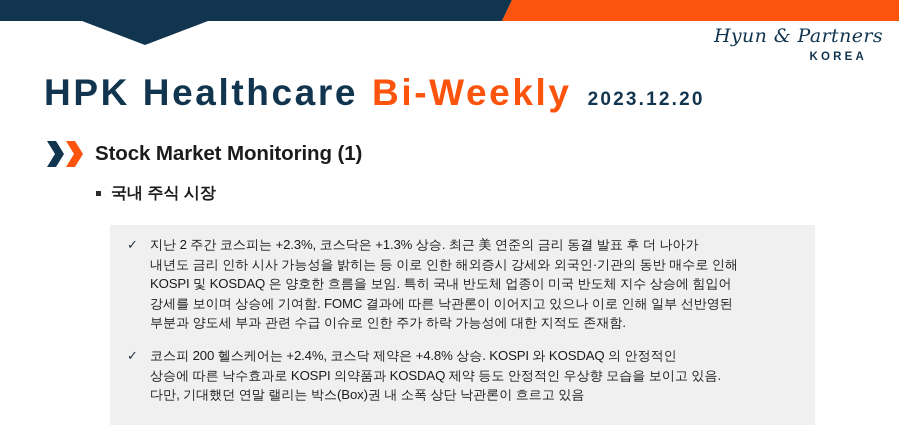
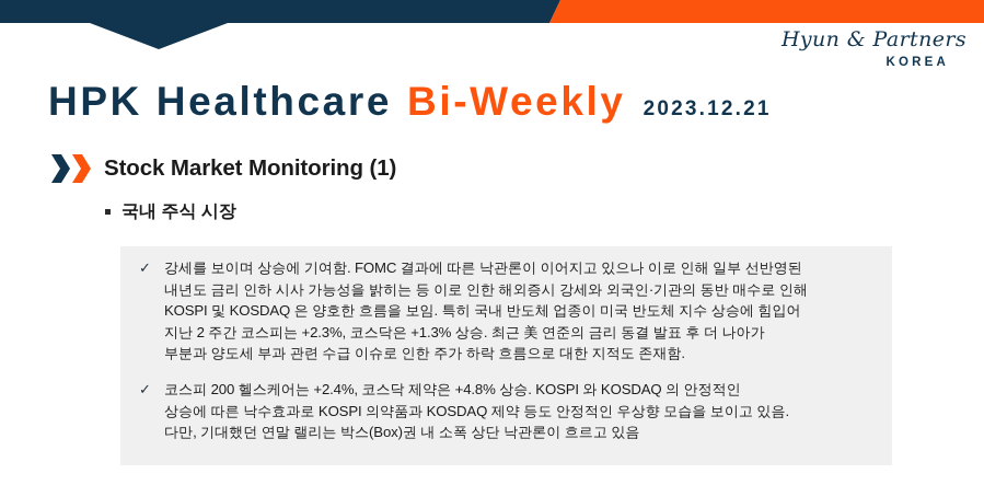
  Hyun & Partners
  KOREA
  HPK Healthcare
  Bi-Weekly
- 2023.12.20
+ 2023.12.21
  Stock Market Monitoring (1)
  국내 주식 시장
  ✓
- 지난 2 주간 코스피는 +2.3%, 코스닥은 +1.3% 상승. 최근 美 연준의 금리 동결 발표 후 더 나아가
+ 강세를 보이며 상승에 기여함. FOMC 결과에 따른 낙관론이 이어지고 있으나 이로 인해 일부 선반영된
  내년도 금리 인하 시사 가능성을 밝히는 등 이로 인한 해외증시 강세와 외국인·기관의 동반 매수로 인해
  KOSPI 및 KOSDAQ 은 양호한 흐름을 보임. 특히 국내 반도체 업종이 미국 반도체 지수 상승에 힘입어
- 강세를 보이며 상승에 기여함. FOMC 결과에 따른 낙관론이 이어지고 있으나 이로 인해 일부 선반영된
+ 지난 2 주간 코스피는 +2.3%, 코스닥은 +1.3% 상승. 최근 美 연준의 금리 동결 발표 후 더 나아가
- 부분과 양도세 부과 관련 수급 이슈로 인한 주가 하락 가능성에 대한 지적도 존재함.
+ 부분과 양도세 부과 관련 수급 이슈로 인한 주가 하락 흐름으로 대한 지적도 존재함.
  ✓
  코스피 200 헬스케어는 +2.4%, 코스닥 제약은 +4.8% 상승. KOSPI 와 KOSDAQ 의 안정적인
  상승에 따른 낙수효과로 KOSPI 의약품과 KOSDAQ 제약 등도 안정적인 우상향 모습을 보이고 있음.
  다만, 기대했던 연말 랠리는 박스(Box)권 내 소폭 상단 낙관론이 흐르고 있음
